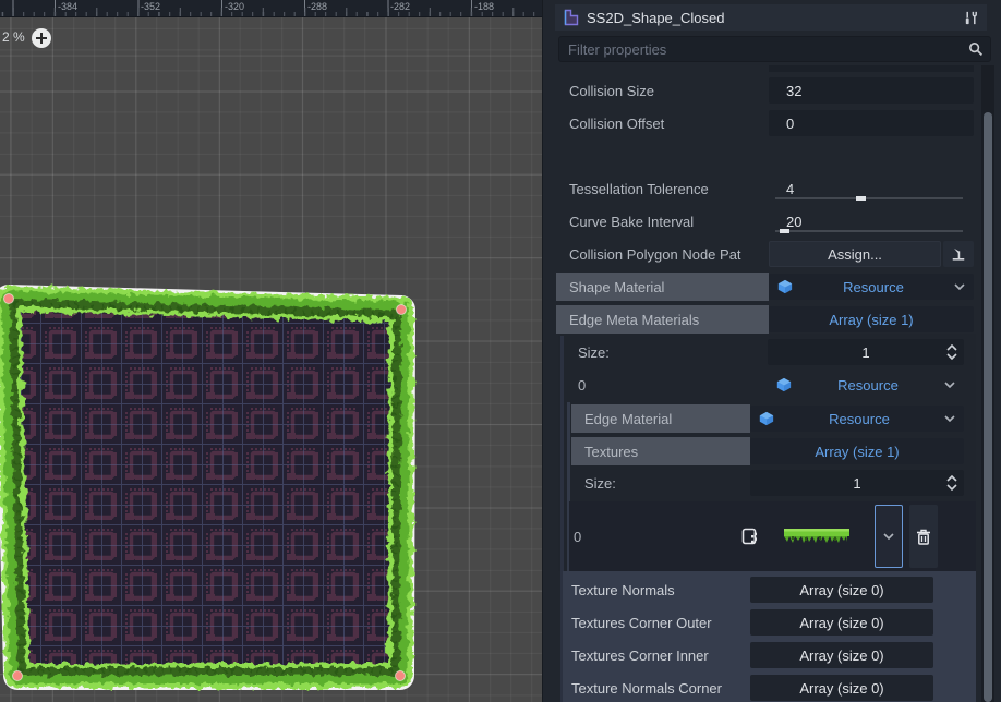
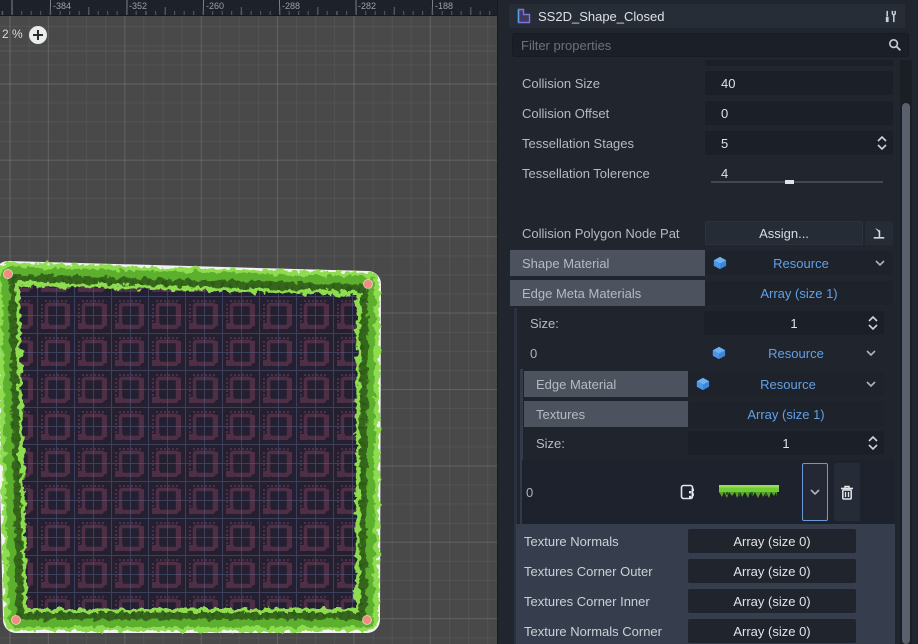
  -384
  -352
- -320
+ -260
  -288
  -282
  -188
  2 %
  SS2D_Shape_Closed
  Filter properties
  Collision Size
- 32
+ 40
  Collision Offset
  0
+ Tessellation Stages
+ 5
  Tessellation Tolerence
  4
- Curve Bake Interval
- 20
  Collision Polygon Node Pat
  Assign...
  Shape Material
  Resource
  Edge Meta Materials
  Array (size 1)
  Size:
  1
  0
  Resource
  Edge Material
  Resource
  Textures
  Array (size 1)
  Size:
  1
  0
  Texture Normals
  Array (size 0)
  Textures Corner Outer
  Array (size 0)
  Textures Corner Inner
  Array (size 0)
  Texture Normals Corner
  Array (size 0)
